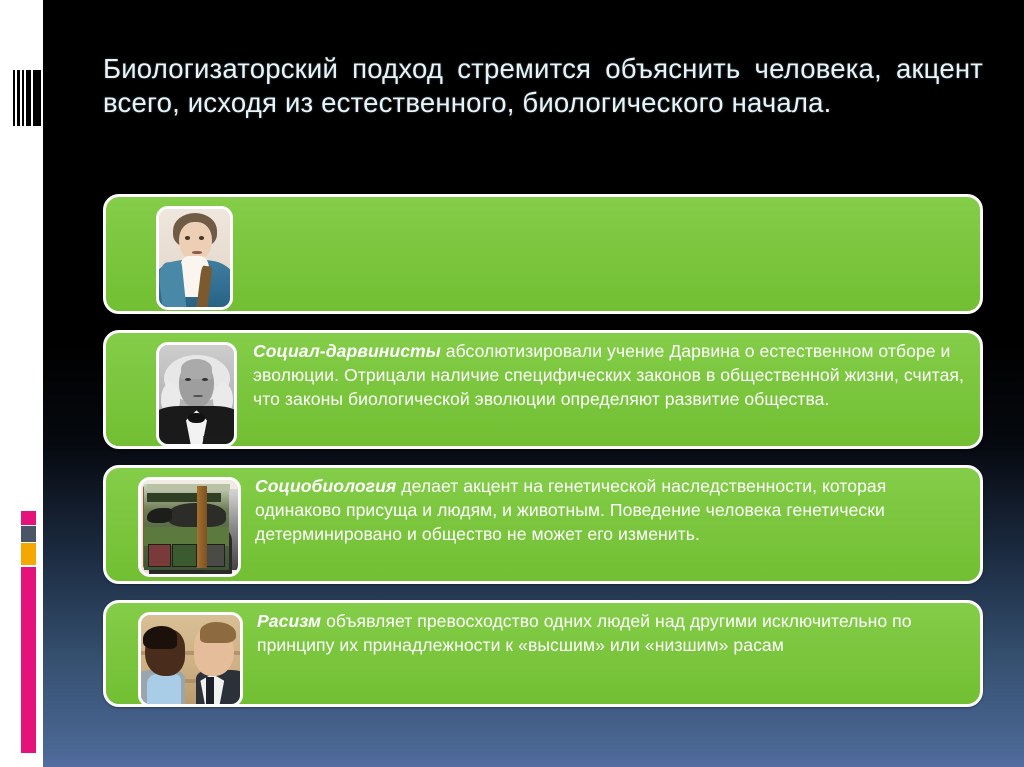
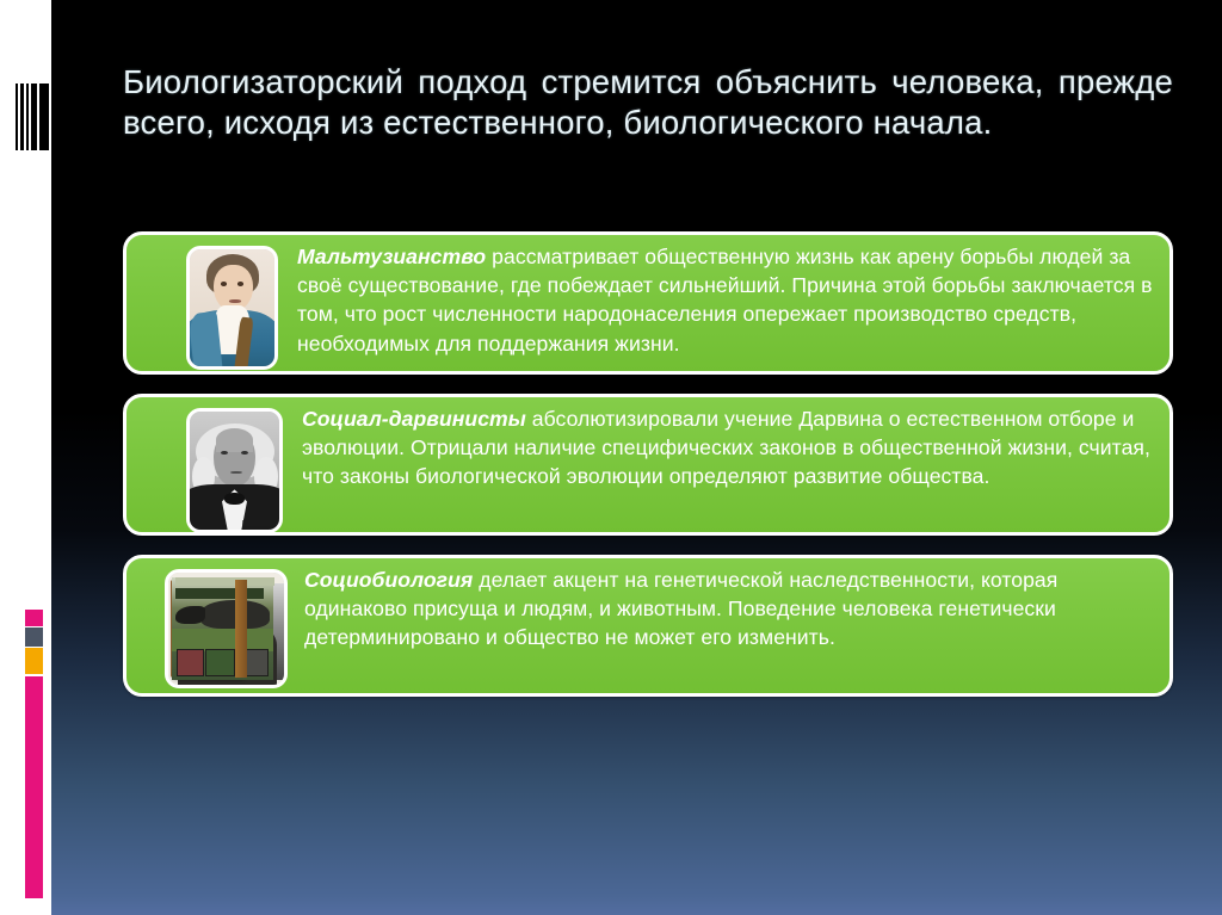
- Биологизаторский подход стремится объяснить человека, акцент всего, исходя из естественного, биологического начала.
+ Биологизаторский подход стремится объяснить человека, прежде всего, исходя из естественного, биологического начала.
+ Мальтузианство рассматривает общественную жизнь как арену борьбы людей за своё существование, где побеждает сильнейший. Причина этой борьбы заключается в том, что рост численности народонаселения опережает производство средств, необходимых для поддержания жизни.
  Социал-дарвинисты абсолютизировали учение Дарвина о естественном отборе и эволюции. Отрицали наличие специфических законов в общественной жизни, считая, что законы биологической эволюции определяют развитие общества.
  Социобиология делает акцент на генетической наследственности, которая одинаково присуща и людям, и животным. Поведение человека генетически детерминировано и общество не может его изменить.
- Расизм объявляет превосходство одних людей над другими исключительно по принципу их принадлежности к «высшим» или «низшим» расам
